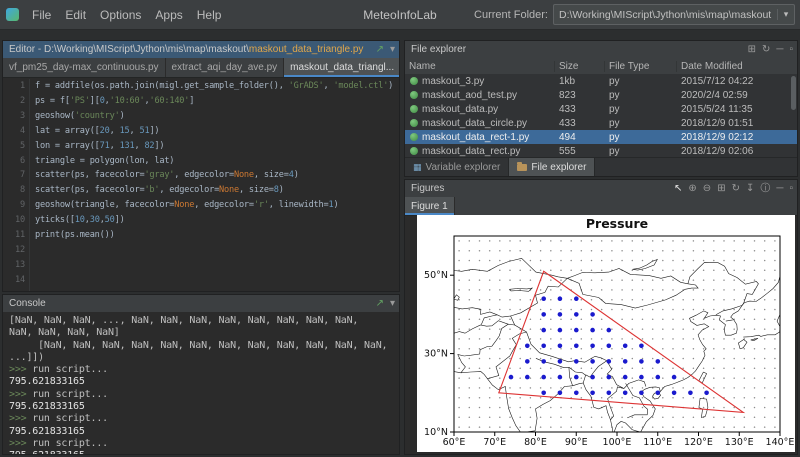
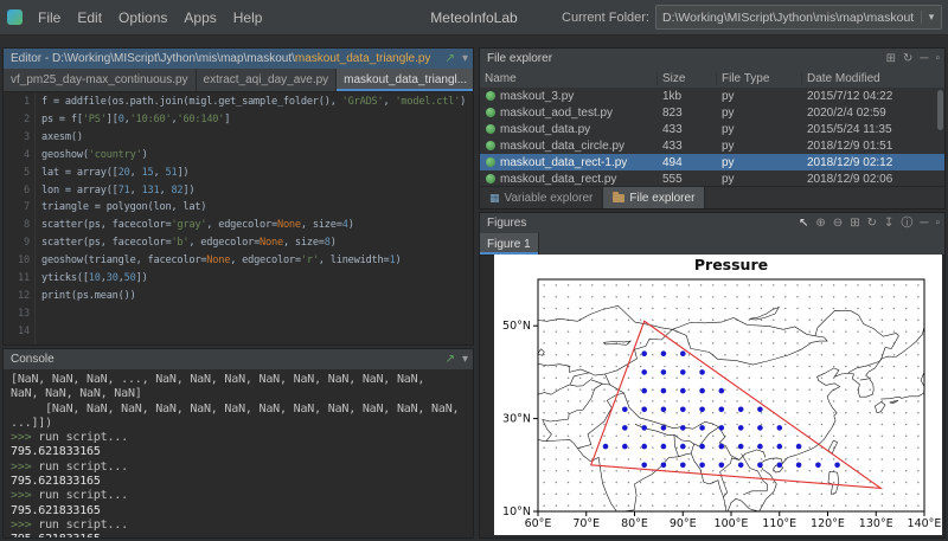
  File
  Edit
  Options
  Apps
  Help
  MeteoInfoLab
  Current Folder:
  D:\Working\MIScript\Jython\mis\map\maskout
  ▾
  Editor - D:\Working\MIScript\Jython\mis\map\maskout\maskout_data_triangle.py
  ↗
  ▾
  vf_pm25_day-max_continuous.py
  extract_aqi_day_ave.py
  maskout_data_triangl...
  1
  2
  3
  4
  5
  6
  7
  8
  9
  10
  11
  12
  13
  14
  f = addfile(os.path.join(migl.get_sample_folder(), 'GrADS', 'model.ctl')
  ps = f['PS'][0,'10:60','60:140']
+ axesm()
  geoshow('country')
  lat = array([20, 15, 51])
  lon = array([71, 131, 82])
  triangle = polygon(lon, lat)
  scatter(ps, facecolor='gray', edgecolor=None, size=4)
  scatter(ps, facecolor='b', edgecolor=None, size=8)
  geoshow(triangle, facecolor=None, edgecolor='r', linewidth=1)
  yticks([10,30,50])
  print(ps.mean())
  Console
  ↗
  ▾
  [NaN, NaN, NaN, ..., NaN, NaN, NaN, NaN, NaN, NaN, NaN, NaN,
  NaN, NaN, NaN, NaN]
  [NaN, NaN, NaN, NaN, NaN, NaN, NaN, NaN, NaN, NaN, NaN, NaN,
  ...]])
  >>> run script...
  795.621833165
  >>> run script...
  795.621833165
  >>> run script...
  795.621833165
  >>> run script...
  File explorer
  ⊞
  ↻
  ─
  ▫
  Name
  Size
  File Type
  Date Modified
  maskout_3.py
  1kb
  py
  2015/7/12 04:22
  maskout_aod_test.py
  823
  py
  2020/2/4 02:59
  maskout_data.py
  433
  py
  2015/5/24 11:35
  maskout_data_circle.py
  433
  py
  2018/12/9 01:51
  maskout_data_rect-1.py
  494
  py
  2018/12/9 02:12
  maskout_data_rect.py
  555
  py
  2018/12/9 02:06
  ▦
  Variable explorer
  File explorer
  Figures
  ↖
  ⊕
  ⊖
  ⊞
  ↻
  ↧
  ⓘ
  ─
  ▫
  Figure 1
  Pressure
  60°E
  70°E
  80°E
  90°E
  100°E
  110°E
  120°E
  130°E
  140°E
  10°N
  30°N
  50°N
